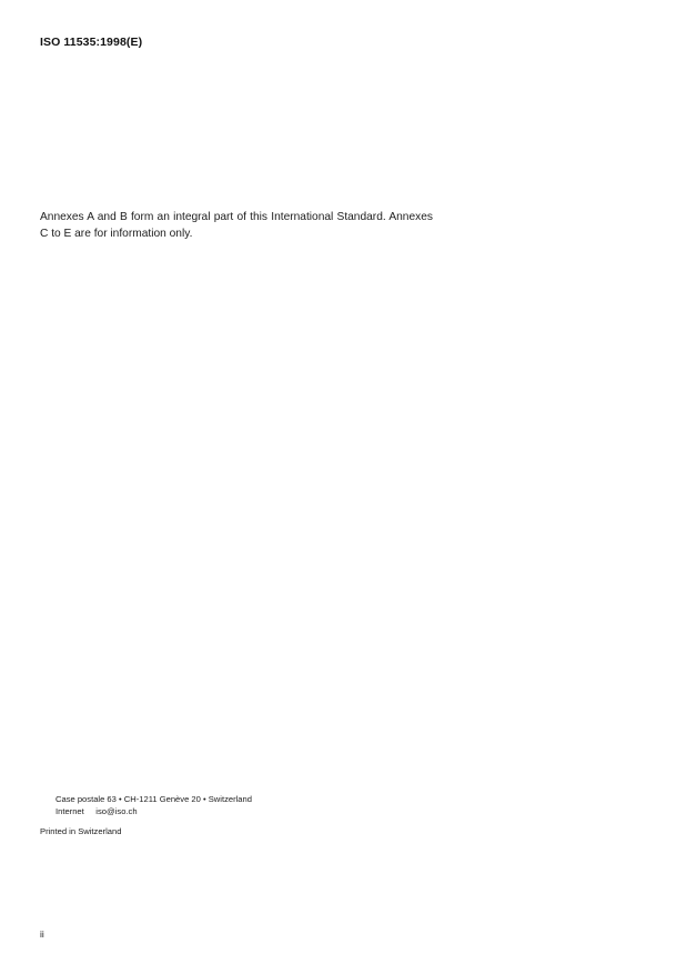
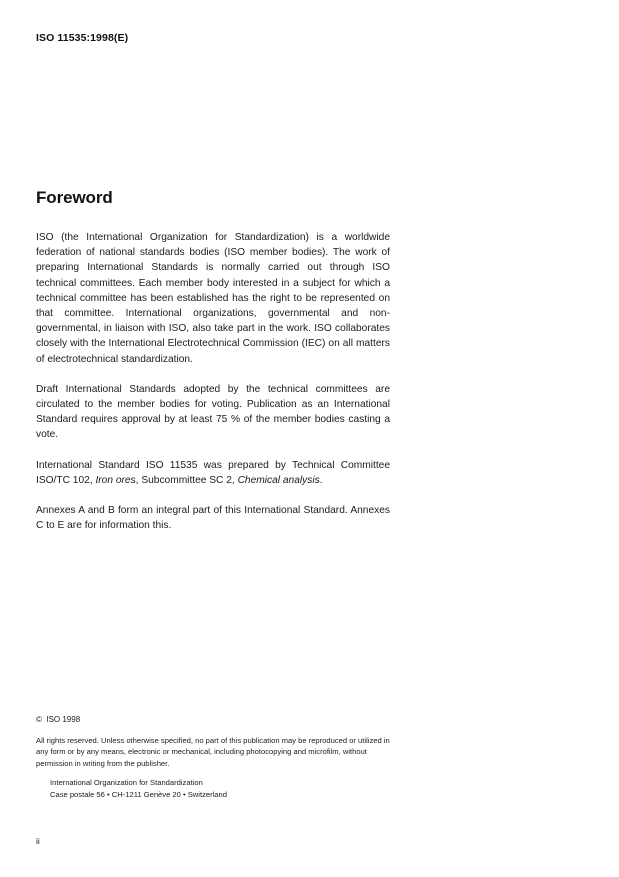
  ISO 11535:1998(E)
+ Foreword
+ ISO (the International Organization for Standardization) is a worldwide federation of national standards bodies (ISO member bodies). The work of preparing International Standards is normally carried out through ISO technical committees. Each member body interested in a subject for which a technical committee has been established has the right to be represented on that committee. International organizations, governmental and non-governmental, in liaison with ISO, also take part in the work. ISO collaborates closely with the International Electrotechnical Commission (IEC) on all matters of electrotechnical standardization.
+ Draft International Standards adopted by the technical committees are circulated to the member bodies for voting. Publication as an International Standard requires approval by at least 75 % of the member bodies casting a vote.
+ International Standard ISO 11535 was prepared by Technical Committee ISO/TC 102, Iron ores, Subcommittee SC 2, Chemical analysis.
- Annexes A and B form an integral part of this International Standard. Annexes C to E are for information only.
+ Annexes A and B form an integral part of this International Standard. Annexes C to E are for information this.
+ © ISO 1998
+ All rights reserved. Unless otherwise specified, no part of this publication may be reproduced or utilized in any form or by any means, electronic or mechanical, including photocopying and microfilm, without permission in writing from the publisher.
+ International Organization for Standardization
- Case postale 63 • CH-1211 Genève 20 • Switzerland
+ Case postale 56 • CH-1211 Genève 20 • Switzerland
- Internet iso@iso.ch
- Printed in Switzerland
  ii
